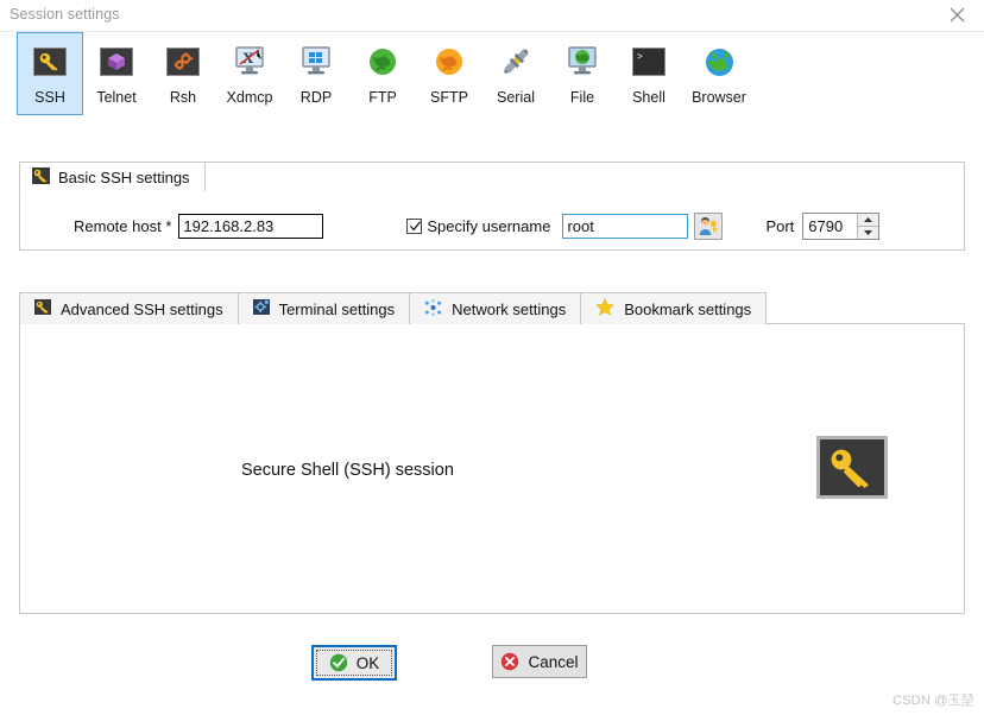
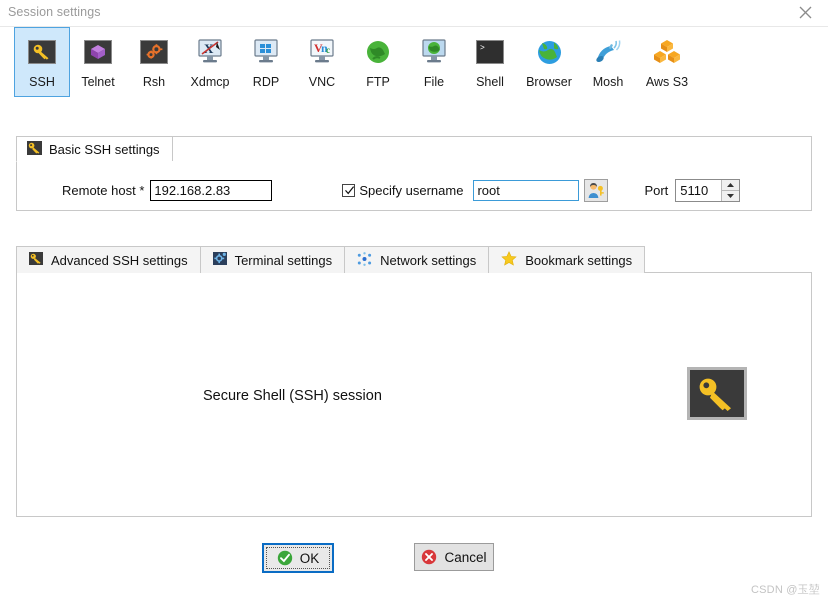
  Session settings
  SSH
  Telnet
  Rsh
  Xdmcp
  RDP
+ V
+ n
+ c
+ VNC
  FTP
- SFTP
- Serial
  File
  >
  Shell
  Browser
+ Mosh
+ Aws S3
  Basic SSH settings
  Remote host *
  192.168.2.83
  Specify username
  root
  Port
- 6790
+ 5110
  Advanced SSH settings
  Terminal settings
  Network settings
  Bookmark settings
  Secure Shell (SSH) session
  OK
  Cancel
  CSDN @玉堃
